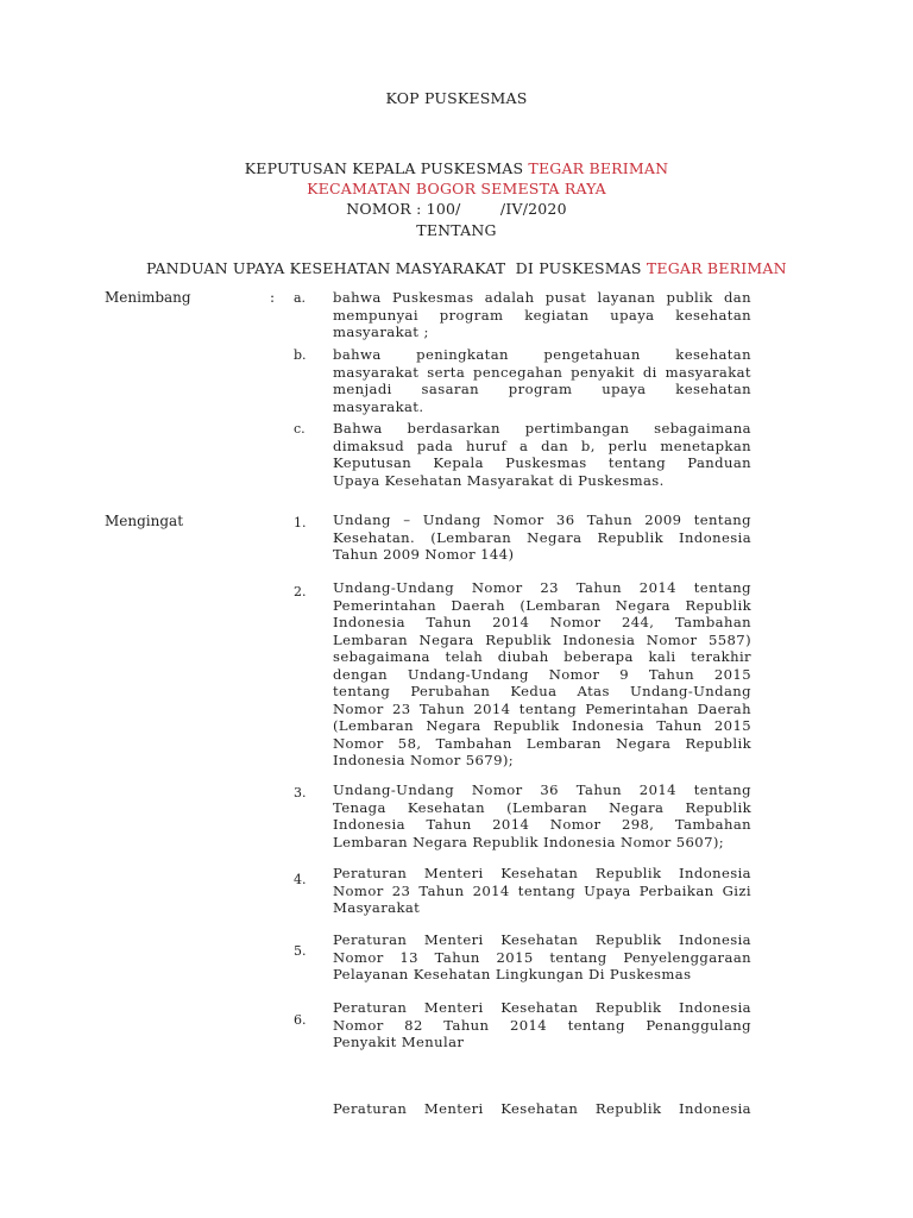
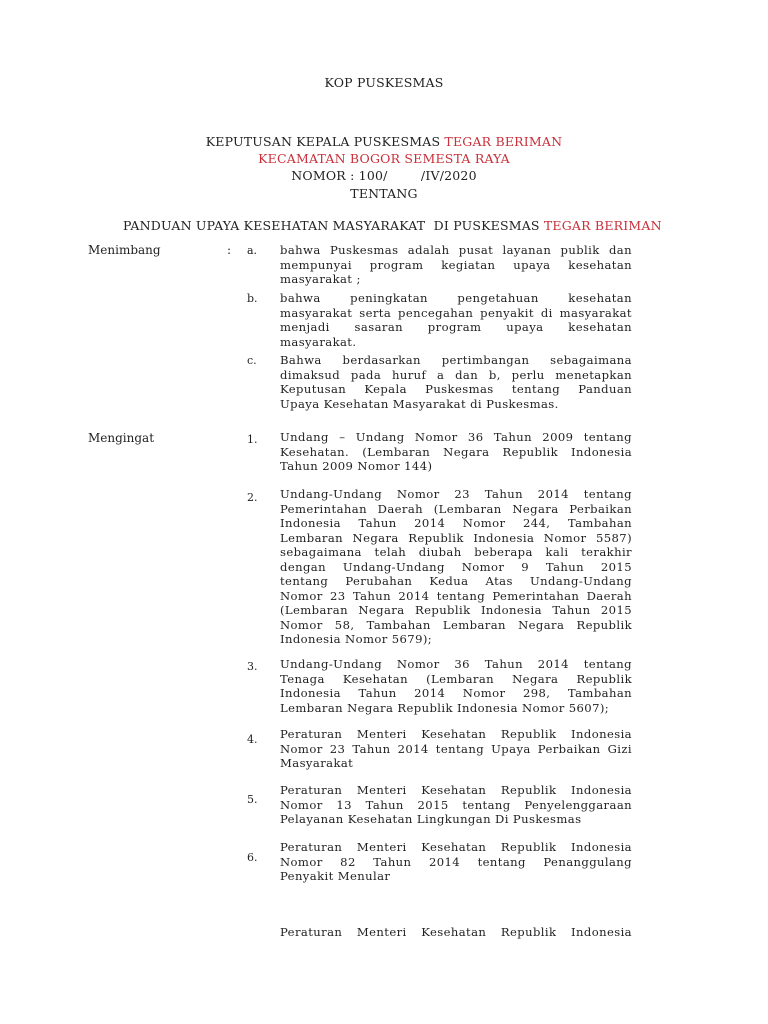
  KOP PUSKESMAS
  KEPUTUSAN KEPALA PUSKESMAS TEGAR BERIMAN
  KECAMATAN BOGOR SEMESTA RAYA
  NOMOR : 100/ /IV/2020
  TENTANG
  PANDUAN UPAYA KESEHATAN MASYARAKAT DI PUSKESMAS TEGAR BERIMAN
  Menimbang
  :
  a.
  bahwa Puskesmas adalah pusat layanan publik dan
  mempunyai program kegiatan upaya kesehatan
  masyarakat ;
  b.
  bahwa peningkatan pengetahuan kesehatan
  masyarakat serta pencegahan penyakit di masyarakat
  menjadi sasaran program upaya kesehatan
  masyarakat.
  c.
  Bahwa berdasarkan pertimbangan sebagaimana
  dimaksud pada huruf a dan b, perlu menetapkan
  Keputusan Kepala Puskesmas tentang Panduan
  Upaya Kesehatan Masyarakat di Puskesmas.
  Mengingat
  1.
  Undang – Undang Nomor 36 Tahun 2009 tentang
  Kesehatan. (Lembaran Negara Republik Indonesia
  Tahun 2009 Nomor 144)
  2.
  Undang-Undang Nomor 23 Tahun 2014 tentang
- Pemerintahan Daerah (Lembaran Negara Republik
+ Pemerintahan Daerah (Lembaran Negara Perbaikan
  Indonesia Tahun 2014 Nomor 244, Tambahan
  Lembaran Negara Republik Indonesia Nomor 5587)
  sebagaimana telah diubah beberapa kali terakhir
  dengan Undang-Undang Nomor 9 Tahun 2015
  tentang Perubahan Kedua Atas Undang-Undang
  Nomor 23 Tahun 2014 tentang Pemerintahan Daerah
  (Lembaran Negara Republik Indonesia Tahun 2015
  Nomor 58, Tambahan Lembaran Negara Republik
  Indonesia Nomor 5679);
  3.
  Undang-Undang Nomor 36 Tahun 2014 tentang
  Tenaga Kesehatan (Lembaran Negara Republik
  Indonesia Tahun 2014 Nomor 298, Tambahan
  Lembaran Negara Republik Indonesia Nomor 5607);
  4.
  Peraturan Menteri Kesehatan Republik Indonesia
  Nomor 23 Tahun 2014 tentang Upaya Perbaikan Gizi
  Masyarakat
  5.
  Peraturan Menteri Kesehatan Republik Indonesia
  Nomor 13 Tahun 2015 tentang Penyelenggaraan
  Pelayanan Kesehatan Lingkungan Di Puskesmas
  6.
  Peraturan Menteri Kesehatan Republik Indonesia
  Nomor 82 Tahun 2014 tentang Penanggulang
  Penyakit Menular
  Peraturan Menteri Kesehatan Republik Indonesia
